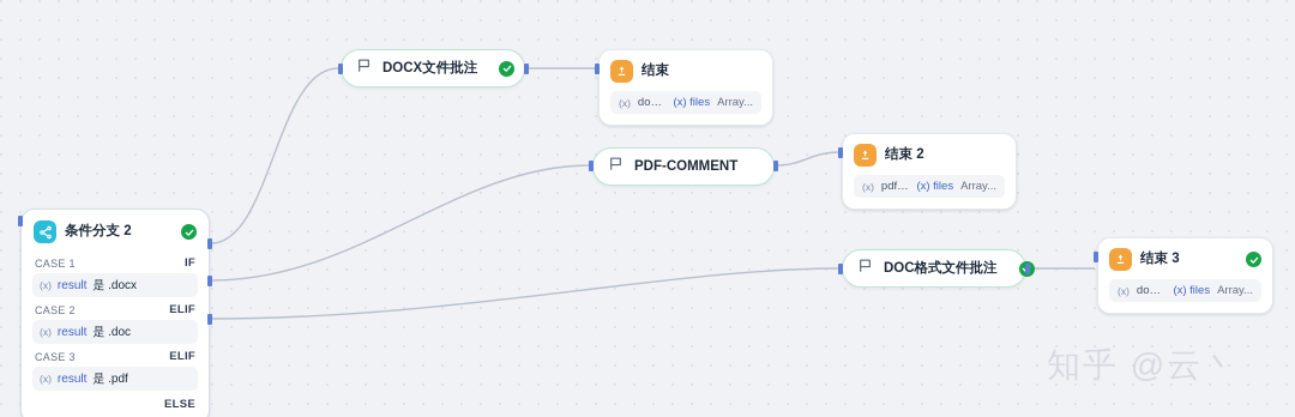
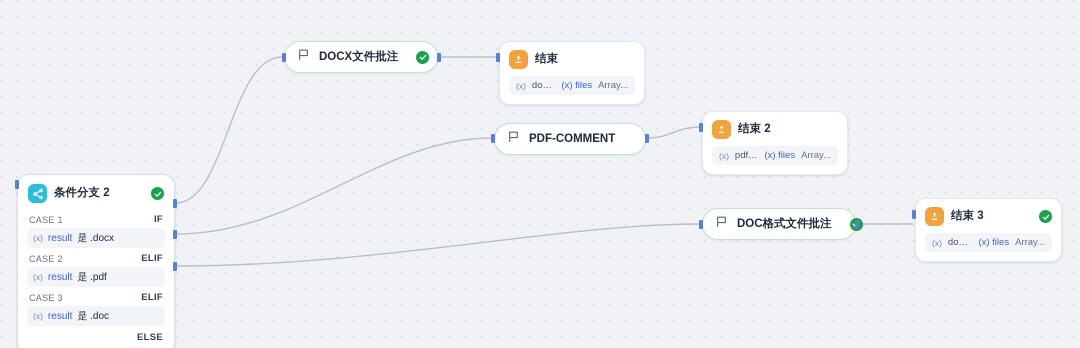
  条件分支 2
  CASE 1
  IF
  (x)
  result
  是 .docx
  CASE 2
  ELIF
  (x)
  result
- 是 .doc
+ 是 .pdf
  CASE 3
  ELIF
  (x)
  result
- 是 .pdf
+ 是 .doc
  ELSE
  DOCX文件批注
  结束
  (x)
  (x) files
  Array...
  PDF-COMMENT
  结束 2
  (x)
  (x) files
  Array...
  DOC格式文件批注
  结束 3
  (x)
  (x) files
  Array...
- 知乎 @云丶
